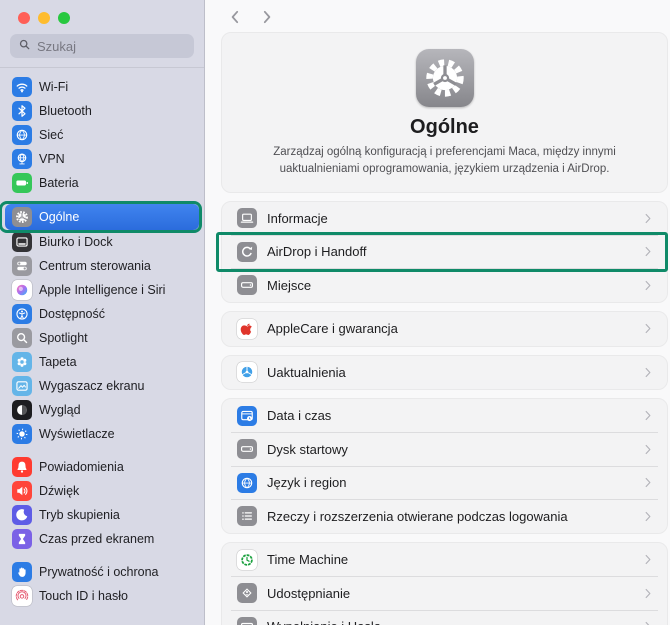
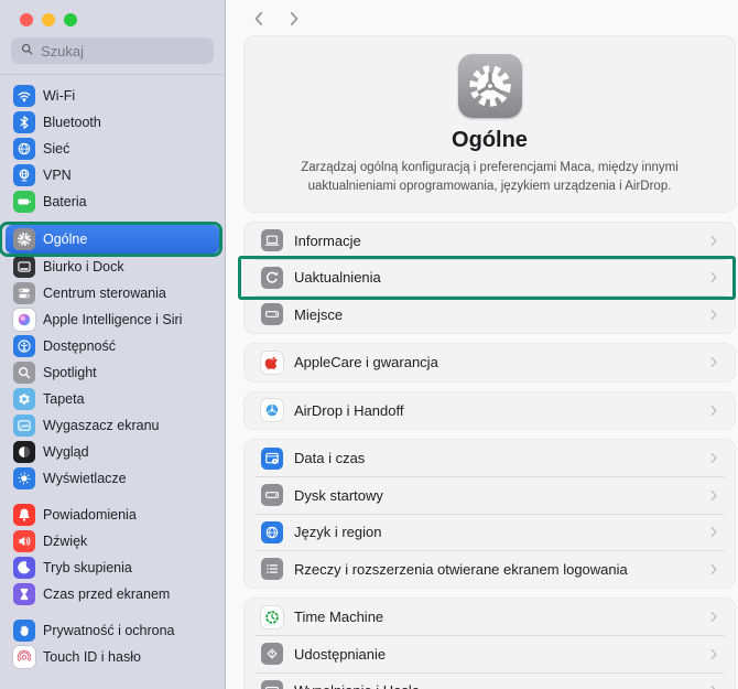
  Szukaj
  Wi-Fi
  Bluetooth
  Sieć
  VPN
  Bateria
  Ogólne
  Biurko i Dock
  Centrum sterowania
  Apple Intelligence i Siri
  Dostępność
  Spotlight
  Tapeta
  Wygaszacz ekranu
  Wygląd
  Wyświetlacze
  Powiadomienia
  Dźwięk
  Tryb skupienia
  Czas przed ekranem
  Prywatność i ochrona
  Touch ID i hasło
  Ogólne
  Zarządzaj ogólną konfiguracją i preferencjami Maca, między innymi uaktualnieniami oprogramowania, językiem urządzenia i AirDrop.
  Informacje
- AirDrop i Handoff
+ Uaktualnienia
  Miejsce
  AppleCare i gwarancja
- Uaktualnienia
+ AirDrop i Handoff
  Data i czas
  Dysk startowy
  Język i region
- Rzeczy i rozszerzenia otwierane podczas logowania
+ Rzeczy i rozszerzenia otwierane ekranem logowania
  Time Machine
  Udostępnianie
